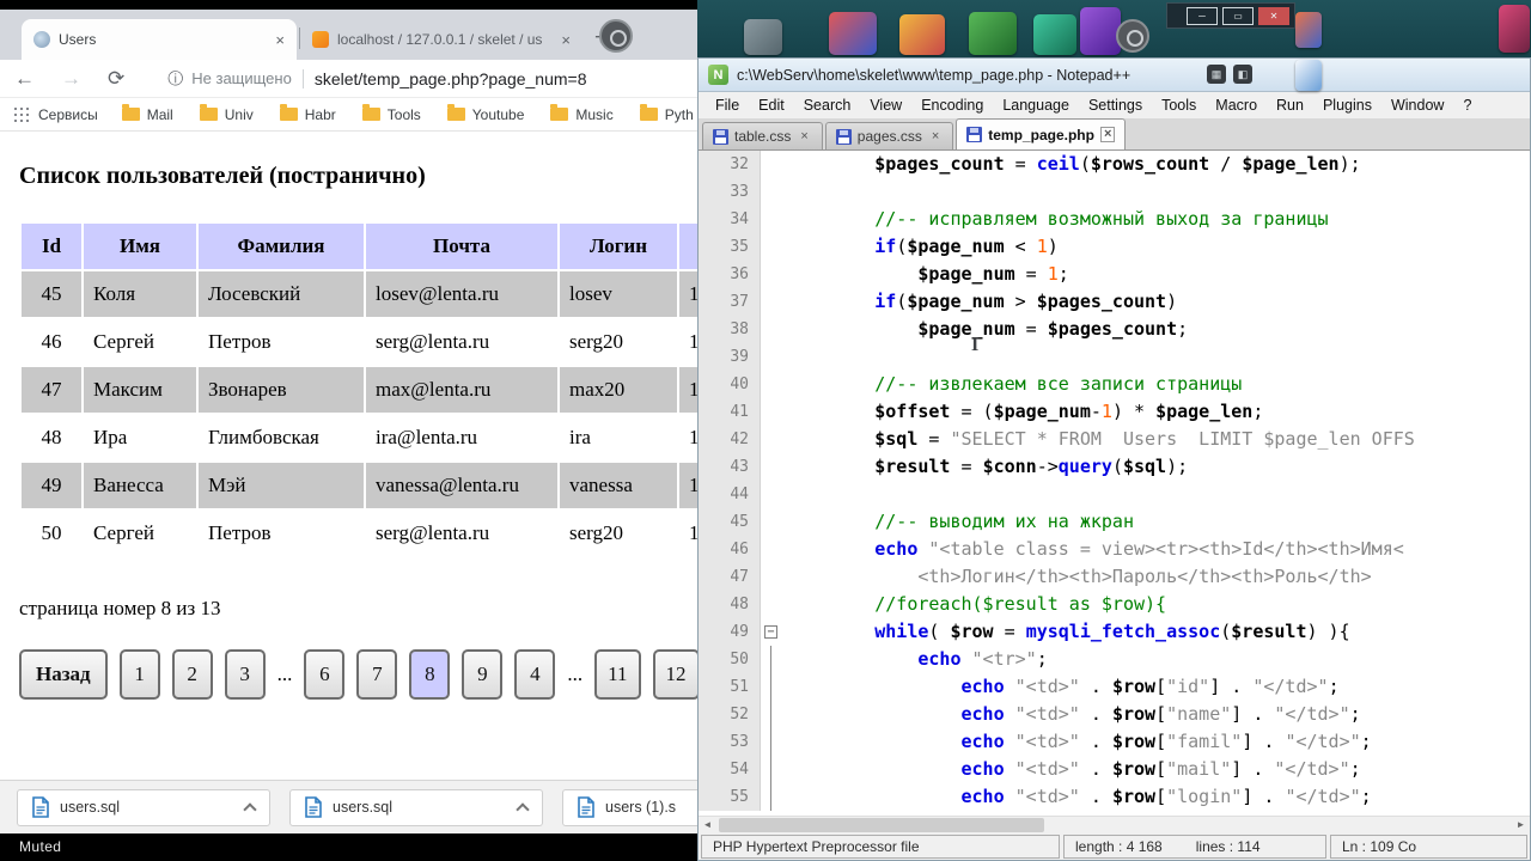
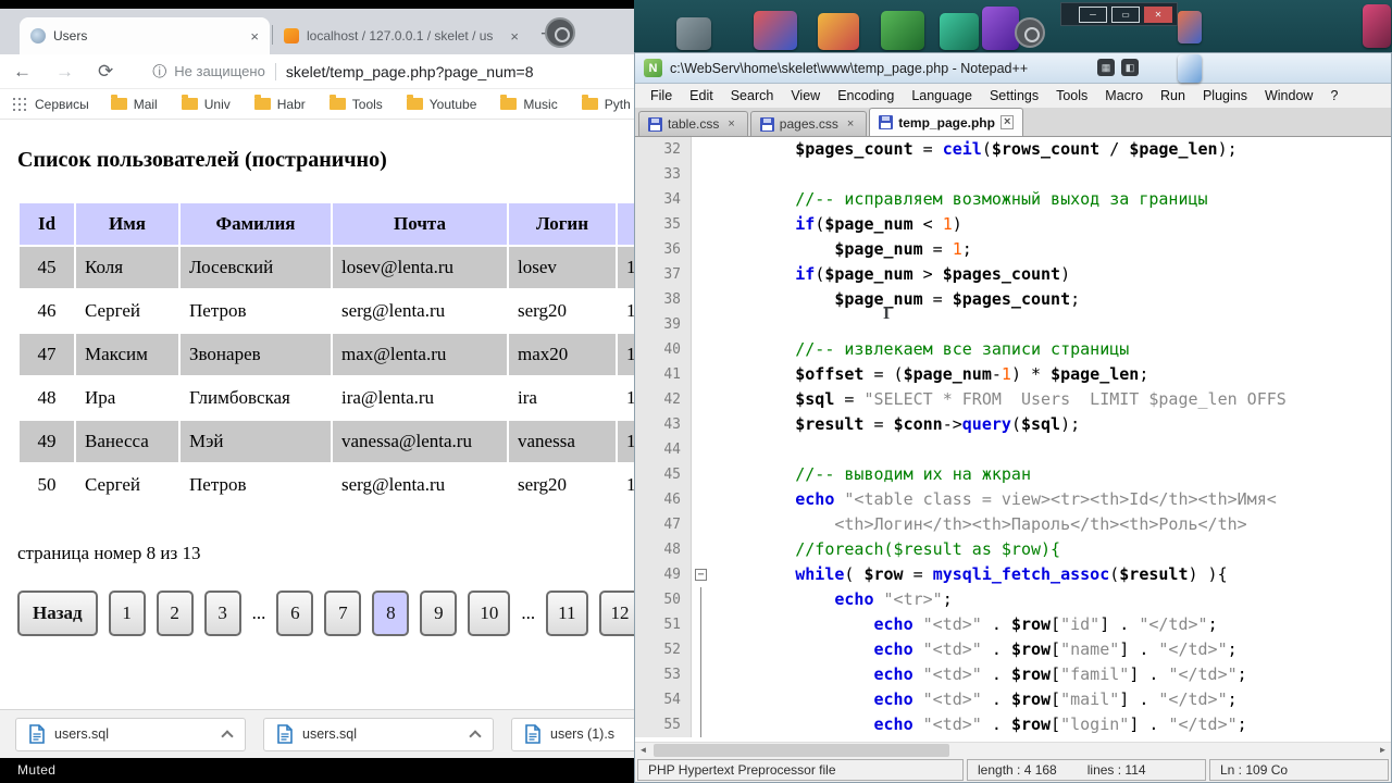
  ─
  ▭
  ✕
  Users
  ×
  localhost / 127.0.0.1 / skelet / us
  ×
  ←
  →
  ⟳
  ⓘ
  Не защищено
  skelet/temp_page.php?page_num=8
  Сервисы
  Mail
  Univ
  Habr
  Tools
  Youtube
  Music
  Pyth
  Список пользователей (постранично)
  Id	Имя	Фамилия	Почта	Логин
  45	Коля	Лосевский	losev@lenta.ru	losev	1
  46	Сергей	Петров	serg@lenta.ru	serg20	1
  47	Максим	Звонарев	max@lenta.ru	max20	1
  48	Ира	Глимбовская	ira@lenta.ru	ira	1
  49	Ванесса	Мэй	vanessa@lenta.ru	vanessa	1
  50	Сергей	Петров	serg@lenta.ru	serg20	1
  страница номер 8 из 13
  Назад
  1
  2
  3
  ...
  6
  7
  8
  9
- 4
+ 10
  ...
  11
  12
  users.sql
  users.sql
  users (1).s
  N
  c:\WebServ\home\skelet\www\temp_page.php - Notepad++
  ▦
  ◧
  File
  Edit
  Search
  View
  Encoding
  Language
  Settings
  Tools
  Macro
  Run
  Plugins
  Window
  ?
  table.css
  ×
  pages.css
  ×
  temp_page.php
  ×
  32
  $pages_count = ceil($rows_count / $page_len);
  33
  34
  //-- исправляем возможный выход за границы
  35
  if($page_num < 1)
  36
  $page_num = 1;
  37
  if($page_num > $pages_count)
  38
  $page_num = $pages_count;
  39
  40
  //-- извлекаем все записи страницы
  41
  $offset = ($page_num-1) * $page_len;
  42
  $sql = "SELECT * FROM Users LIMIT $page_len OFFS
  43
  $result = $conn->query($sql);
  44
  45
  //-- выводим их на жкран
  46
  echo "<table class = view><tr><th>Id</th><th>Имя<
  47
  <th>Логин</th><th>Пароль</th><th>Роль</th>
  48
  //foreach($result as $row){
  49
  −
  while( $row = mysqli_fetch_assoc($result) ){
  50
  echo "<tr>";
  51
  echo "<td>" . $row["id"] . "</td>";
  52
  echo "<td>" . $row["name"] . "</td>";
  53
  echo "<td>" . $row["famil"] . "</td>";
  54
  echo "<td>" . $row["mail"] . "</td>";
  55
  echo "<td>" . $row["login"] . "</td>";
  ◄
  ►
  PHP Hypertext Preprocessor file
  length : 4 168
  lines : 114
  Ln : 109 Co
  Muted
  I
